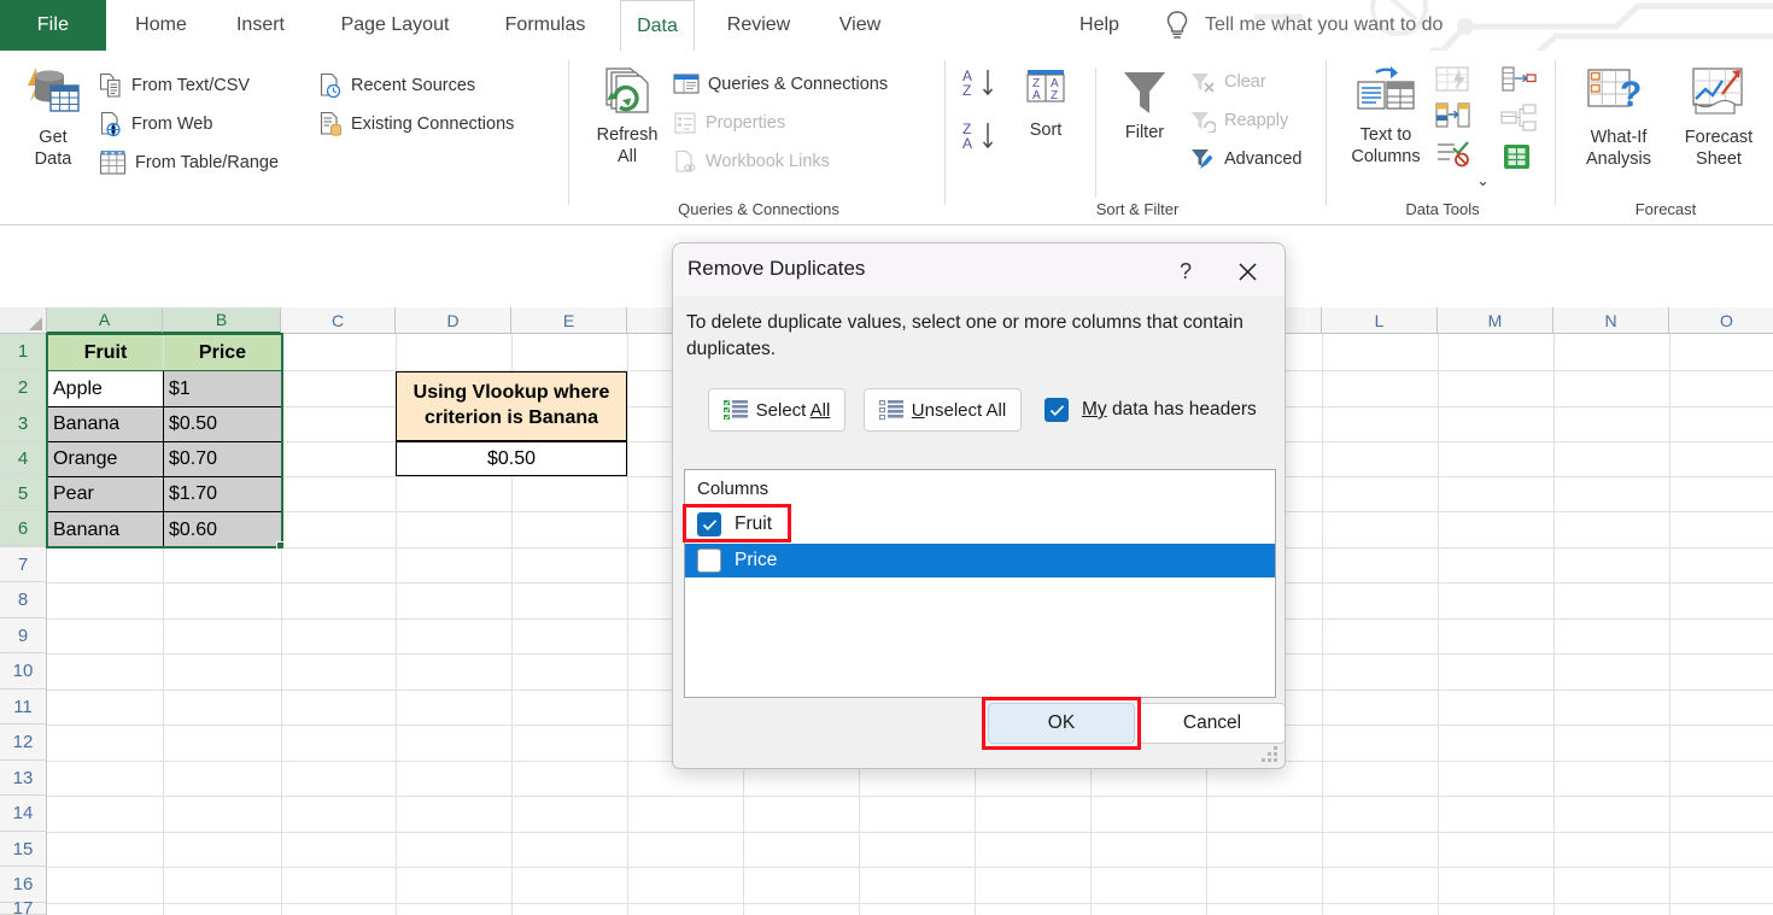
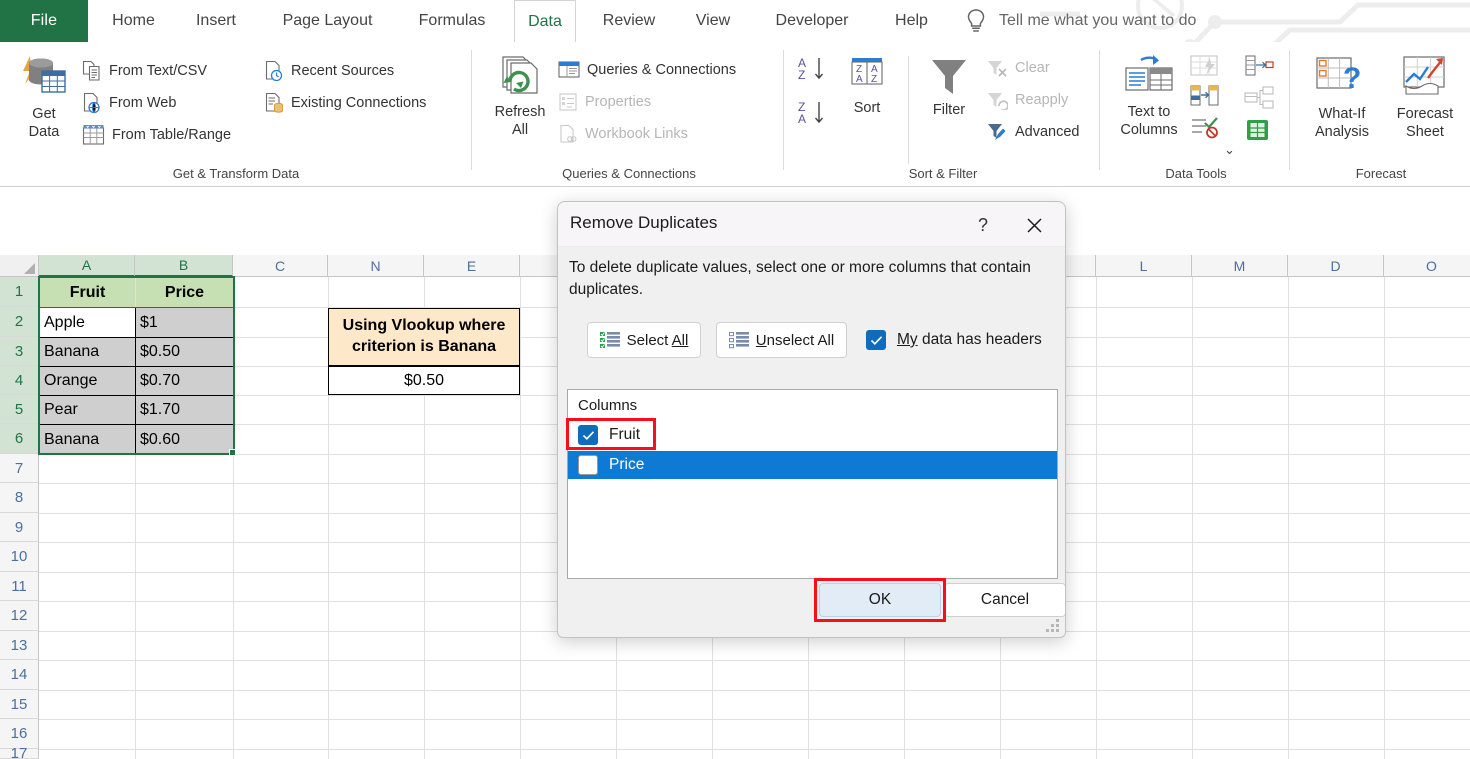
  File
  Home
  Insert
  Page Layout
  Formulas
  Data
  Review
  View
+ Developer
  Help
  Tell me what you want to do
  Get
  Data
  From Text/CSV
  From Web
  From Table/Range
  Recent Sources
  Existing Connections
+ Get & Transform Data
  Refresh
  All
  Queries & Connections
  Properties
  Workbook Links
  Queries & Connections
  A
  Z
  Z
  A
  Z
  A
  A
  Z
  Sort
  Filter
  Clear
  Reapply
  Advanced
  Sort & Filter
  Text to
  Columns
  ⌄
  Data Tools
  ?
  What-If
  Analysis
  Forecast
  Sheet
  Forecast
  A
  B
  C
- D
+ N
  E
  L
  M
- N
+ D
  O
  1
  2
  3
  4
  5
  6
  7
  8
  9
  10
  11
  12
  13
  14
  15
  16
  17
  Fruit
  Price
  Apple
  $1
  Banana
  $0.50
  Orange
  $0.70
  Pear
  $1.70
  Banana
  $0.60
  Using Vlookup where criterion is Banana
  $0.50
  Remove Duplicates
  ?
  To delete duplicate values, select one or more columns that contain duplicates.
  Select All
  Unselect All
  My data has headers
  Columns
  Fruit
  Price
  OK
  Cancel
